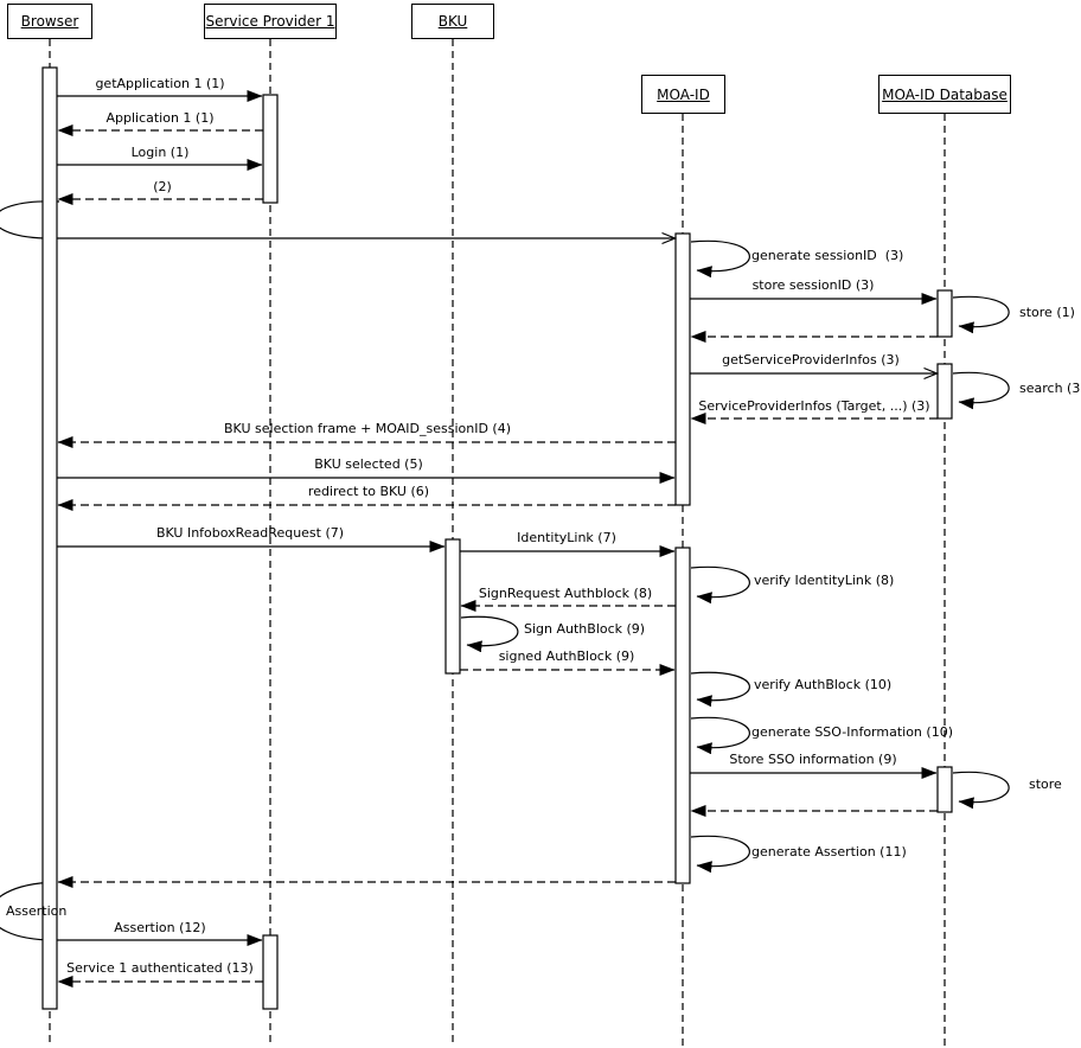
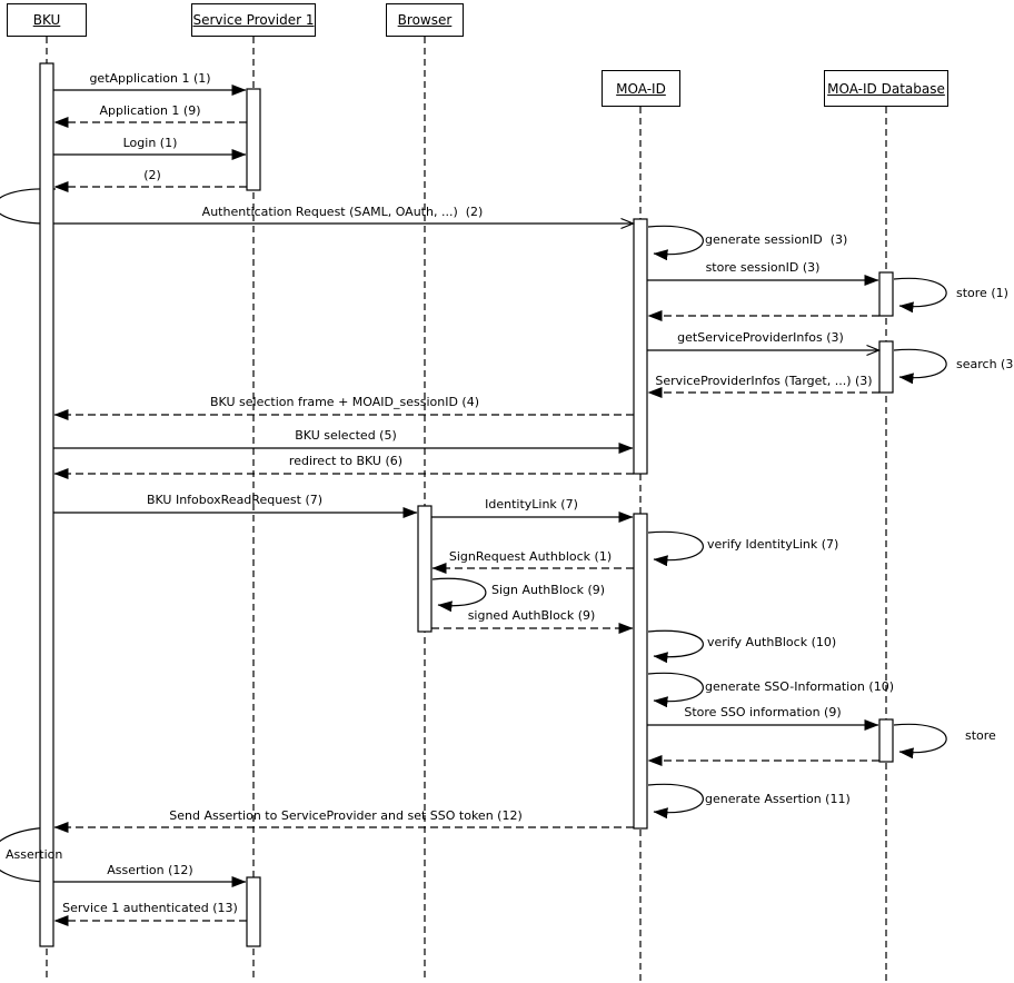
- Browser
+ BKU
  Service Provider 1
- BKU
+ Browser
  MOA-ID
  MOA-ID Database
  getApplication 1 (1)
- Application 1 (1)
+ Application 1 (9)
  Login (1)
  (2)
+ Authentication Request (SAML, OAuth, ...) (2)
  store sessionID (3)
  getServiceProviderInfos (3)
  ServiceProviderInfos (Target, ...) (3)
  BKU selection frame + MOAID_sessionID (4)
  BKU selected (5)
  redirect to BKU (6)
  BKU InfoboxReadRequest (7)
  IdentityLink (7)
- SignRequest Authblock (8)
+ SignRequest Authblock (1)
  signed AuthBlock (9)
  Store SSO information (9)
+ Send Assertion to ServiceProvider and set SSO token (12)
  Assertion (12)
  Service 1 authenticated (13)
  generate sessionID (3)
  store (1)
  search (3
- verify IdentityLink (8)
+ verify IdentityLink (7)
  Sign AuthBlock (9)
  verify AuthBlock (10)
  generate SSO-Information (10)
  store
  generate Assertion (11)
  Assertion
